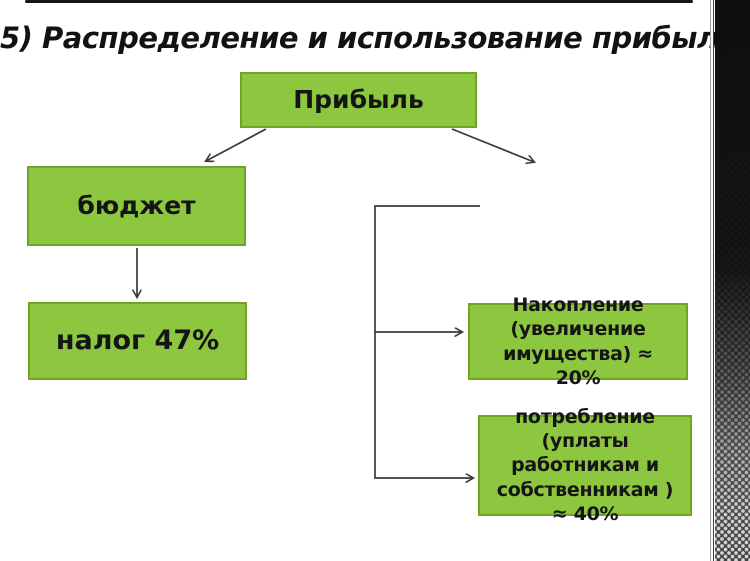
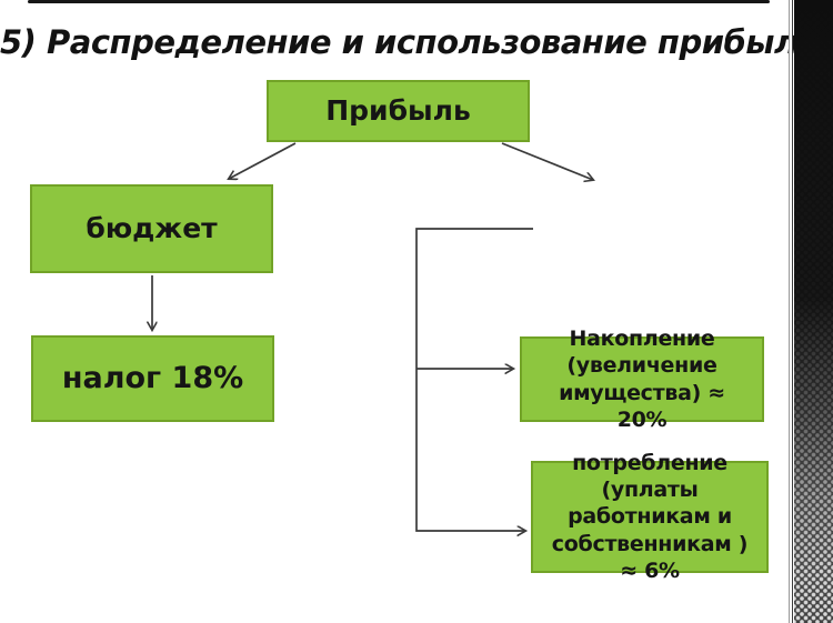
  5) Распределение и использование прибы
  Прибыль
  бюджет
- налог 47%
+ налог 18%
  Накопление (увеличение имущества) ≈ 20%
- потребление (уплаты работникам и собственникам ) ≈ 40%
+ потребление (уплаты работникам и собственникам ) ≈ 6%
